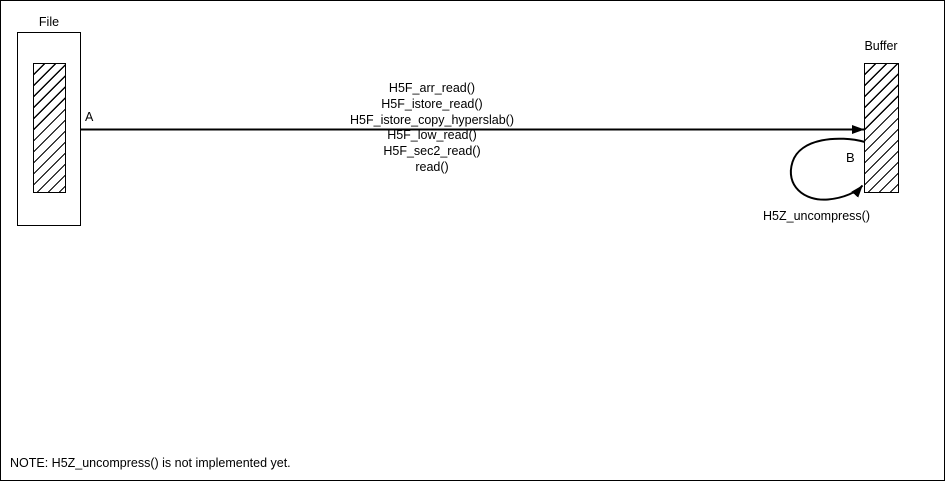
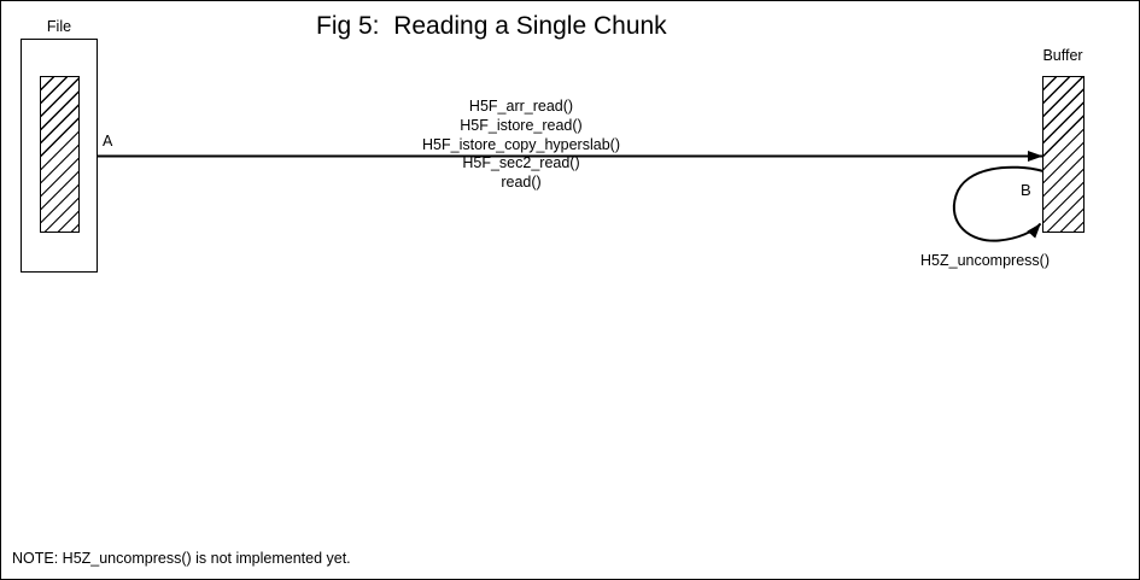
+ Fig 5: Reading a Single Chunk
  File
  Buffer
  A
  B
  H5Z_uncompress()
  H5F_arr_read()
  H5F_istore_read()
  H5F_istore_copy_hyperslab()
- H5F_low_read()
  H5F_sec2_read()
  read()
  NOTE: H5Z_uncompress() is not implemented yet.
